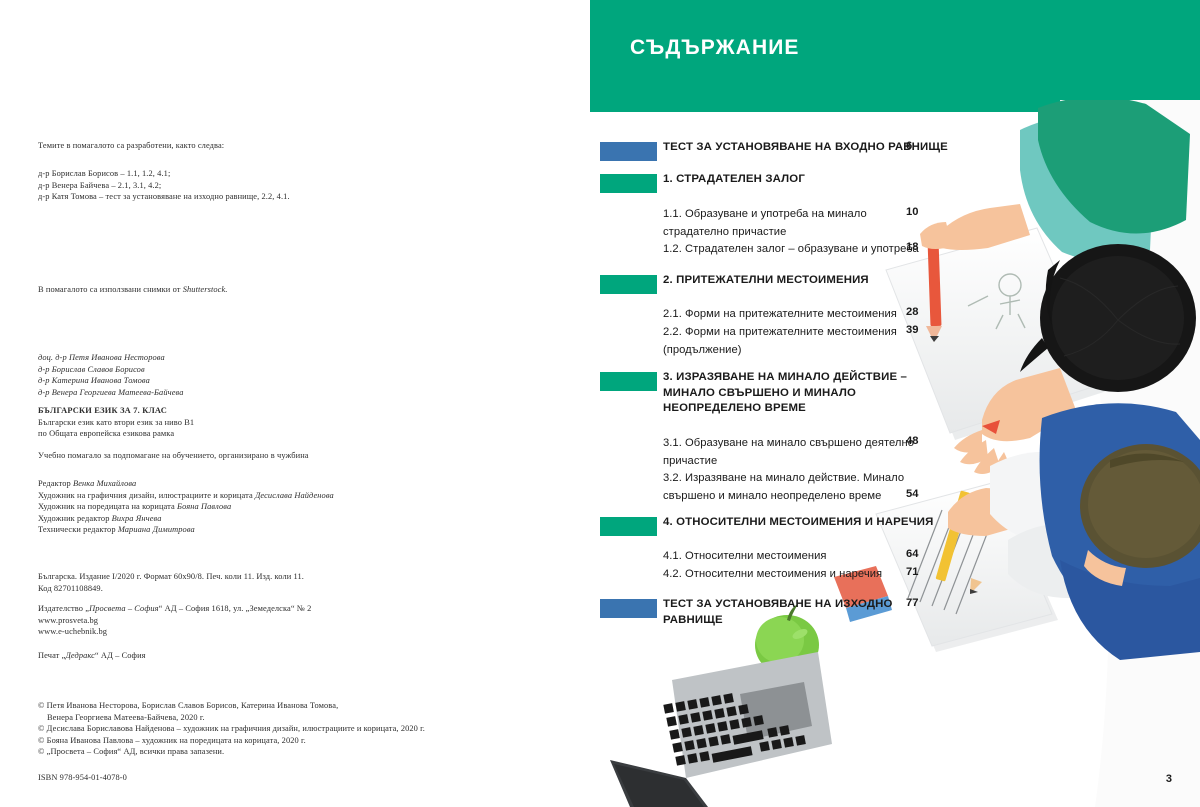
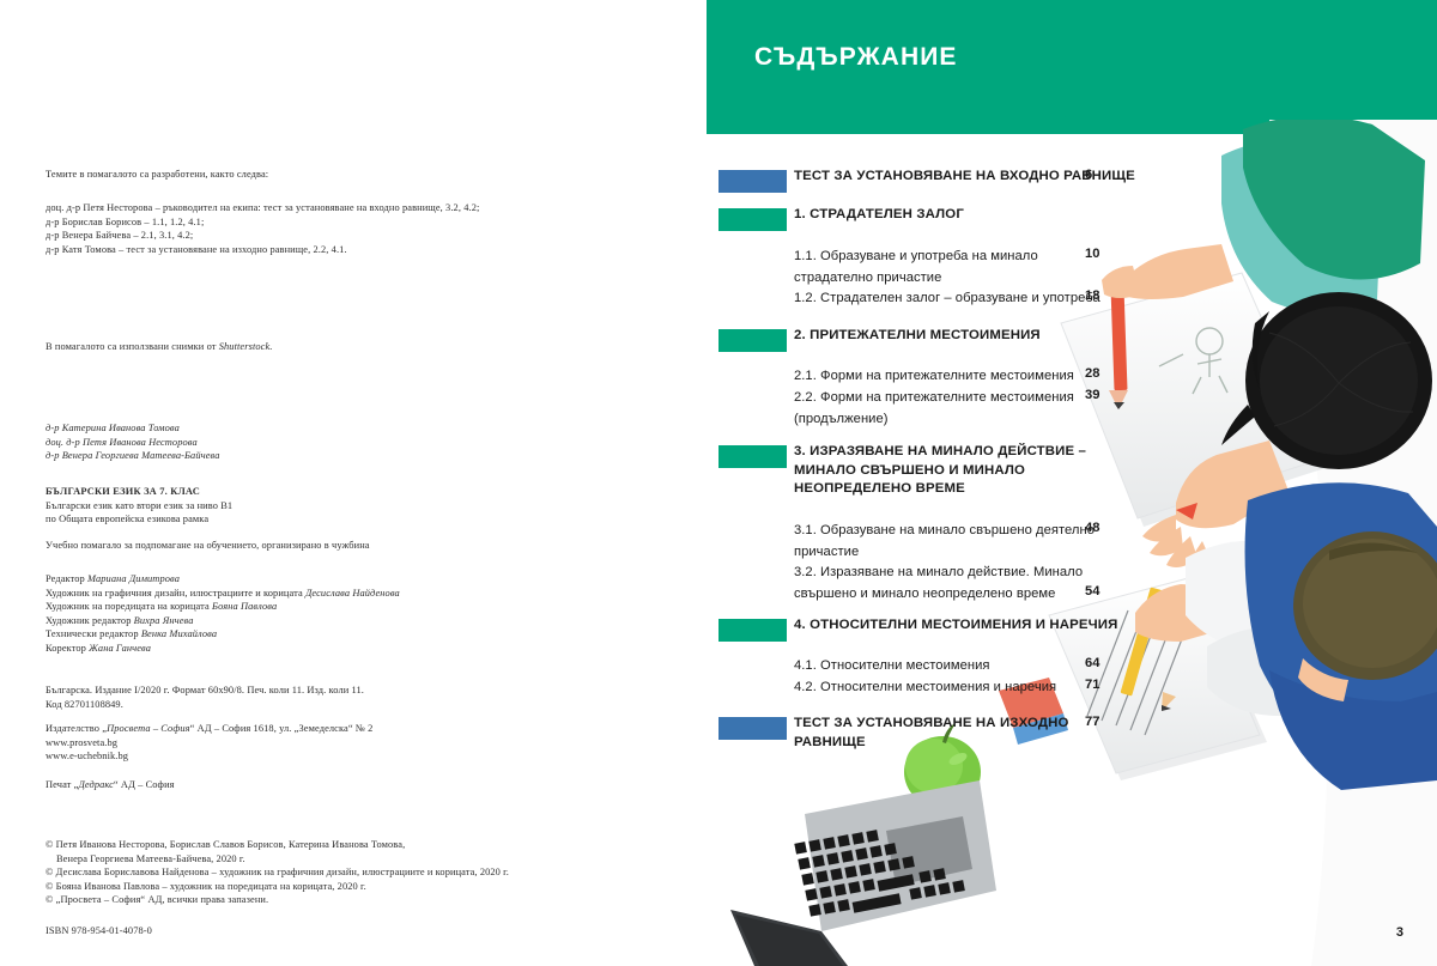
  Темите в помагалото са разработени, както следва:
+ доц. д-р Петя Несторова – ръководител на екипа: тест за установяване на входно равнище, 3.2, 4.2;
  д-р Борислав Борисов – 1.1, 1.2, 4.1;
  д-р Венера Байчева – 2.1, 3.1, 4.2;
  д-р Катя Томова – тест за установяване на изходно равнище, 2.2, 4.1.
  В помагалото са използвани снимки от Shutterstock.
- доц. д-р Петя Иванова Несторова
+ д-р Катерина Иванова Томова
- д-р Борислав Славов Борисов
- д-р Катерина Иванова Томова
+ доц. д-р Петя Иванова Несторова
  д-р Венера Георгиева Матеева-Байчева
  БЪЛГАРСКИ ЕЗИК ЗА 7. КЛАС
  Български език като втори език за ниво В1
  по Общата европейска езикова рамка
  Учебно помагало за подпомагане на обучението, организирано в чужбина
- Редактор Венка Михайлова
+ Редактор Мариана Димитрова
  Художник на графичния дизайн, илюстрациите и корицата Десислава Найденова
  Художник на поредицата на корицата Бояна Павлова
  Художник редактор Вихра Янчева
- Технически редактор Мариана Димитрова
+ Технически редактор Венка Михайлова
+ Коректор Жана Ганчева
  Българска. Издание I/2020 г. Формат 60х90/8. Печ. коли 11. Изд. коли 11.
  Код 82701108849.
  Издателство „Просвета – София“ АД – София 1618, ул. „Земеделска“ № 2
  www.prosveta.bg
  www.e-uchebnik.bg
  Печат „Дедракс“ АД – София
  © Петя Иванова Несторова, Борислав Славов Борисов, Катерина Иванова Томова,
  Венера Георгиева Матеева-Байчева, 2020 г.
  © Десислава Бориславова Найденова – художник на графичния дизайн, илюстрациите и корицата, 2020 г.
  © Бояна Иванова Павлова – художник на поредицата на корицата, 2020 г.
  © „Просвета – София“ АД, всички права запазени.
  ISBN 978-954-01-4078-0
  СЪДЪРЖАНИЕ
  ТЕСТ ЗА УСТАНОВЯВАНЕ НА ВХОДНО РАВНИЩЕ
  6
  1. СТРАДАТЕЛЕН ЗАЛОГ
  1.1. Образуване и употреба на минало
  страдателно причастие
  10
  1.2. Страдателен залог – образуване и употреба
  18
  2. ПРИТЕЖАТЕЛНИ МЕСТОИМЕНИЯ
  2.1. Форми на притежателните местоимения
  28
  2.2. Форми на притежателните местоимения
  (продължение)
  39
  3. ИЗРАЗЯВАНЕ НА МИНАЛО ДЕЙСТВИЕ –
  МИНАЛО СВЪРШЕНО И МИНАЛО
  НЕОПРЕДЕЛЕНО ВРЕМЕ
  3.1. Образуване на минало свършено деятелно
  причастие
  48
  3.2. Изразяване на минало действие. Минало
  свършено и минало неопределено време
  54
  4. ОТНОСИТЕЛНИ МЕСТОИМЕНИЯ И НАРЕЧИЯ
  4.1. Относителни местоимения
  64
  4.2. Относителни местоимения и наречия
  71
  ТЕСТ ЗА УСТАНОВЯВАНЕ НА ИЗХОДНО
  РАВНИЩЕ
  77
  3
